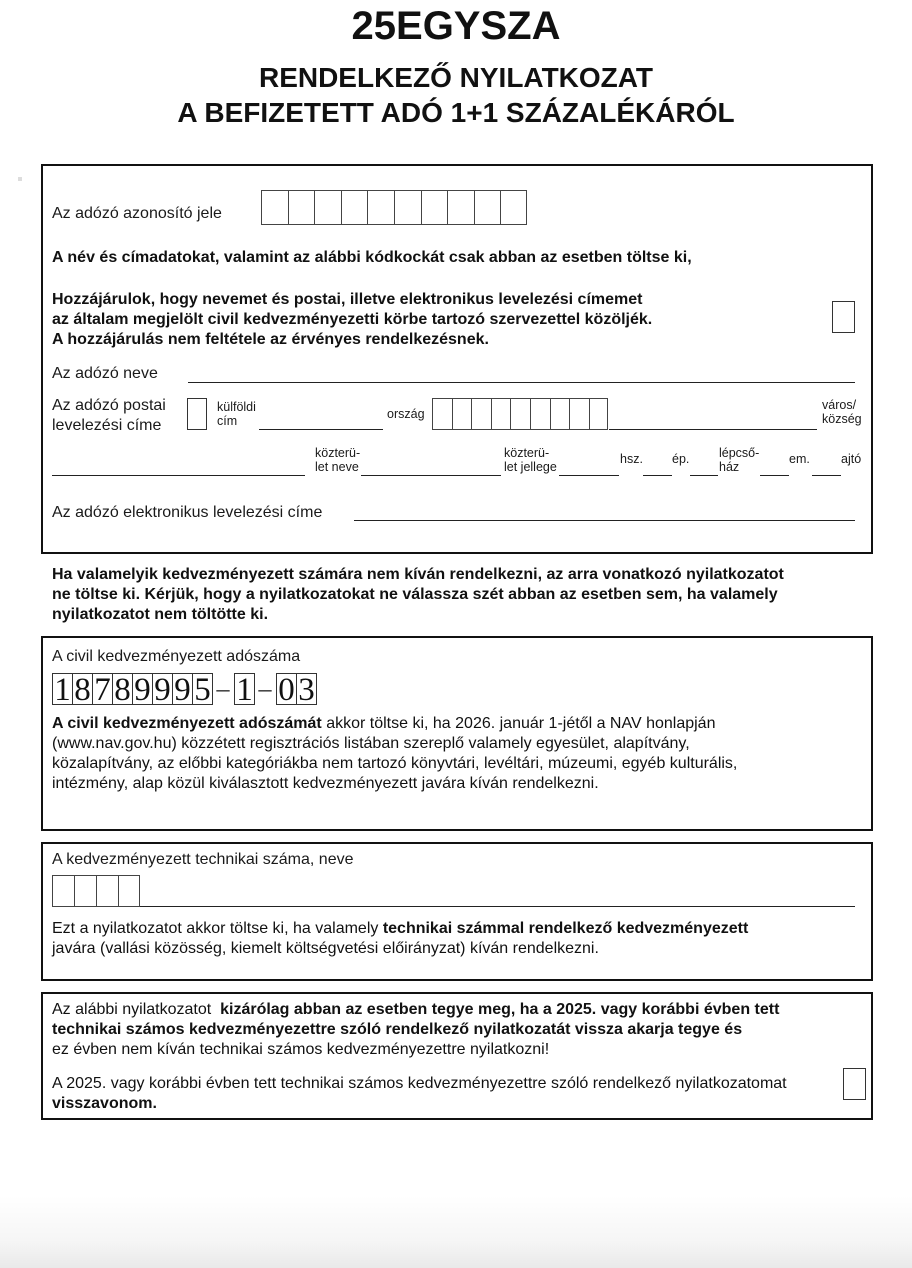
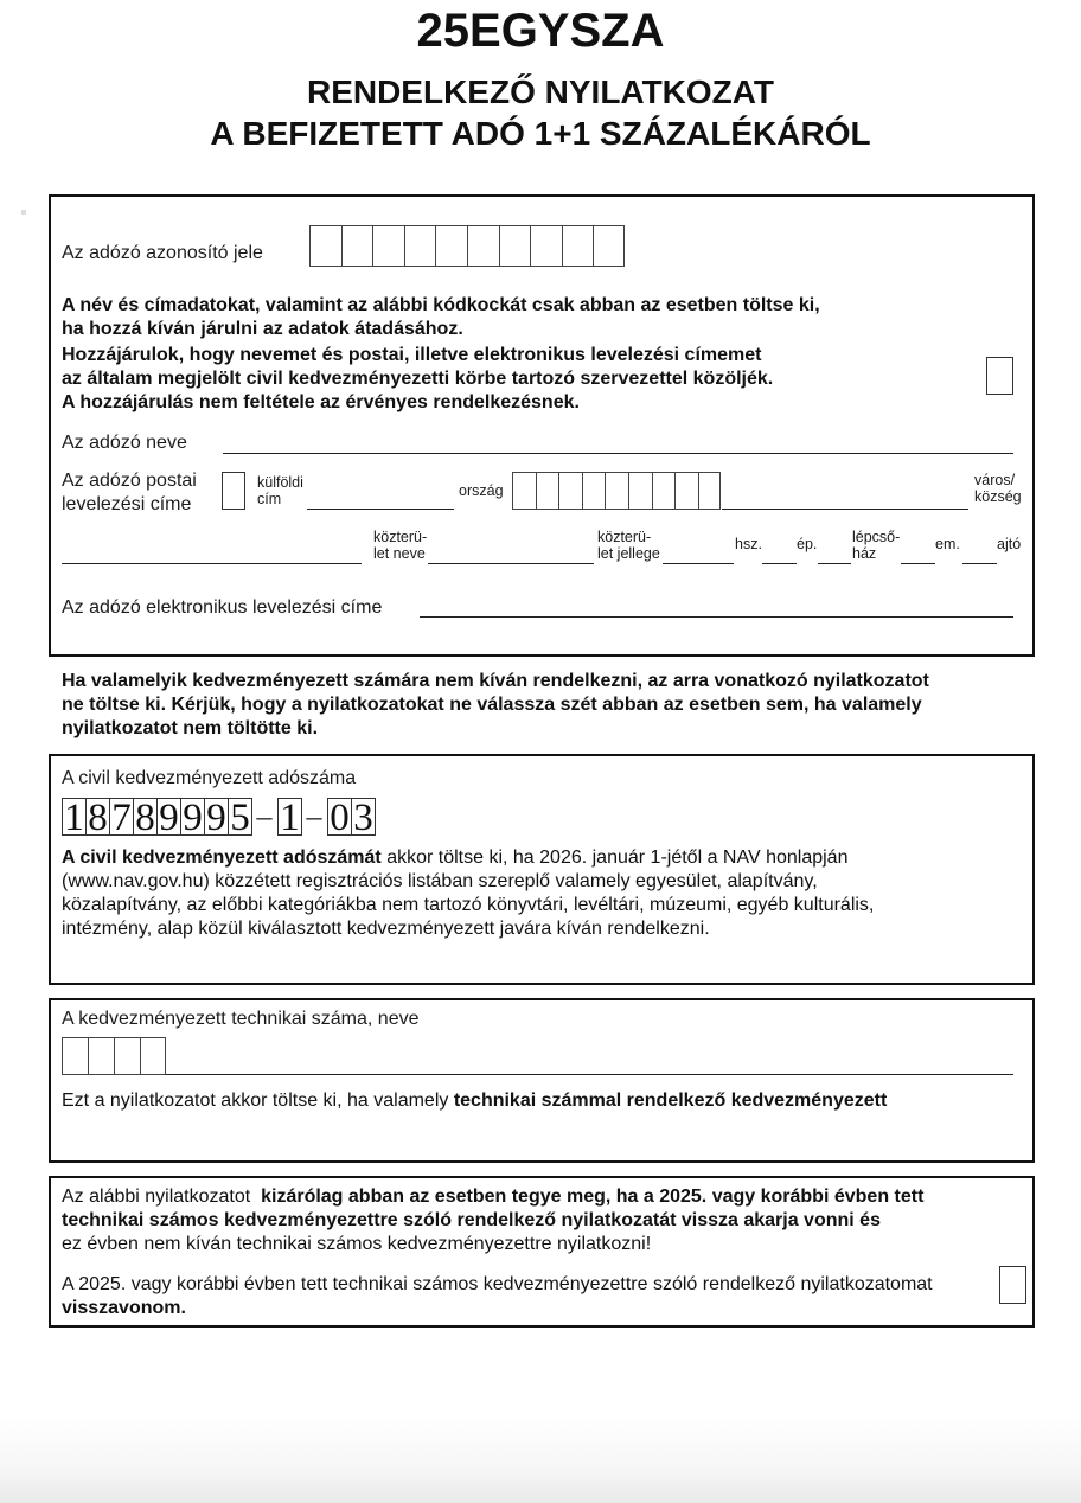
  25EGYSZA
  RENDELKEZŐ NYILATKOZAT
  A BEFIZETETT ADÓ 1+1 SZÁZALÉKÁRÓL
  Az adózó azonosító jele
  A név és címadatokat, valamint az alábbi kódkockát csak abban az esetben töltse ki,
+ ha hozzá kíván járulni az adatok átadásához.
  Hozzájárulok, hogy nevemet és postai, illetve elektronikus levelezési címemet
  az általam megjelölt civil kedvezményezetti körbe tartozó szervezettel közöljék.
  A hozzájárulás nem feltétele az érvényes rendelkezésnek.
  Az adózó neve
  Az adózó postai
  levelezési címe
  külföldi
  cím
  ország
  város/
  község
  közterü-
  let neve
  közterü-
  let jellege
  hsz.
  ép.
  lépcső-
  ház
  em.
  ajtó
  Az adózó elektronikus levelezési címe
  Ha valamelyik kedvezményezett számára nem kíván rendelkezni, az arra vonatkozó nyilatkozatot
  ne töltse ki. Kérjük, hogy a nyilatkozatokat ne válassza szét abban az esetben sem, ha valamely
  nyilatkozatot nem töltötte ki.
  A civil kedvezményezett adószáma
  1
  8
  7
  8
  9
  9
  9
  5
  –
  1
  –
  0
  3
  A civil kedvezményezett adószámát akkor töltse ki, ha 2026. január 1-jétől a NAV honlapján
  (www.nav.gov.hu) közzétett regisztrációs listában szereplő valamely egyesület, alapítvány,
  közalapítvány, az előbbi kategóriákba nem tartozó könyvtári, levéltári, múzeumi, egyéb kulturális,
  intézmény, alap közül kiválasztott kedvezményezett javára kíván rendelkezni.
  A kedvezményezett technikai száma, neve
  Ezt a nyilatkozatot akkor töltse ki, ha valamely technikai számmal rendelkező kedvezményezett
- javára (vallási közösség, kiemelt költségvetési előirányzat) kíván rendelkezni.
  Az alábbi nyilatkozatot kizárólag abban az esetben tegye meg, ha a 2025. vagy korábbi évben tett
- technikai számos kedvezményezettre szóló rendelkező nyilatkozatát vissza akarja tegye és
+ technikai számos kedvezményezettre szóló rendelkező nyilatkozatát vissza akarja vonni és
  ez évben nem kíván technikai számos kedvezményezettre nyilatkozni!
  A 2025. vagy korábbi évben tett technikai számos kedvezményezettre szóló rendelkező nyilatkozatomat
  visszavonom.
